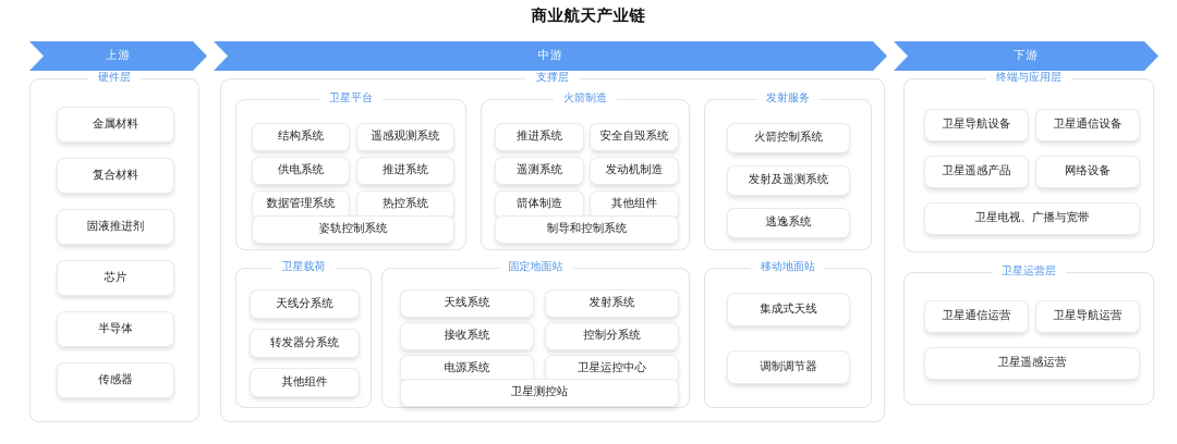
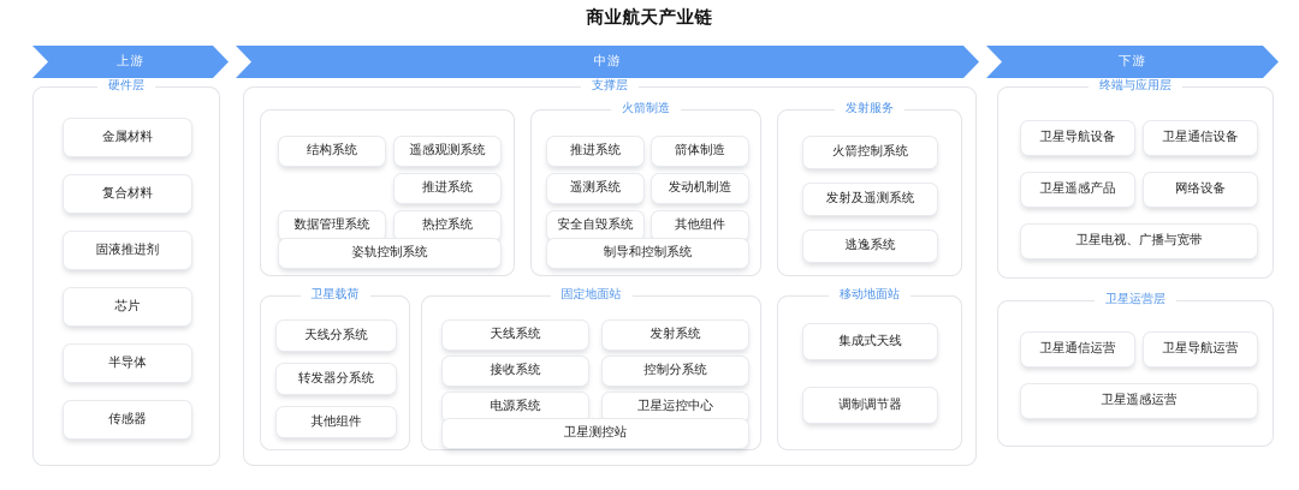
  商业航天产业链
  上游
  中游
  下游
  硬件层
  金属材料
  复合材料
  固液推进剂
  芯片
  半导体
  传感器
  支撑层
- 卫星平台
  结构系统
  遥感观测系统
- 供电系统
  推进系统
  数据管理系统
  热控系统
  姿轨控制系统
  火箭制造
  推进系统
- 安全自毁系统
+ 箭体制造
  遥测系统
  发动机制造
- 箭体制造
+ 安全自毁系统
  其他组件
  制导和控制系统
  发射服务
  火箭控制系统
  发射及遥测系统
  逃逸系统
  卫星载荷
  天线分系统
  转发器分系统
  其他组件
  固定地面站
  天线系统
  发射系统
  接收系统
  控制分系统
  电源系统
  卫星运控中心
  卫星测控站
  移动地面站
  集成式天线
  调制调节器
  终端与应用层
  卫星导航设备
  卫星通信设备
  卫星遥感产品
  网络设备
  卫星电视、广播与宽带
  卫星运营层
  卫星通信运营
  卫星导航运营
  卫星遥感运营
